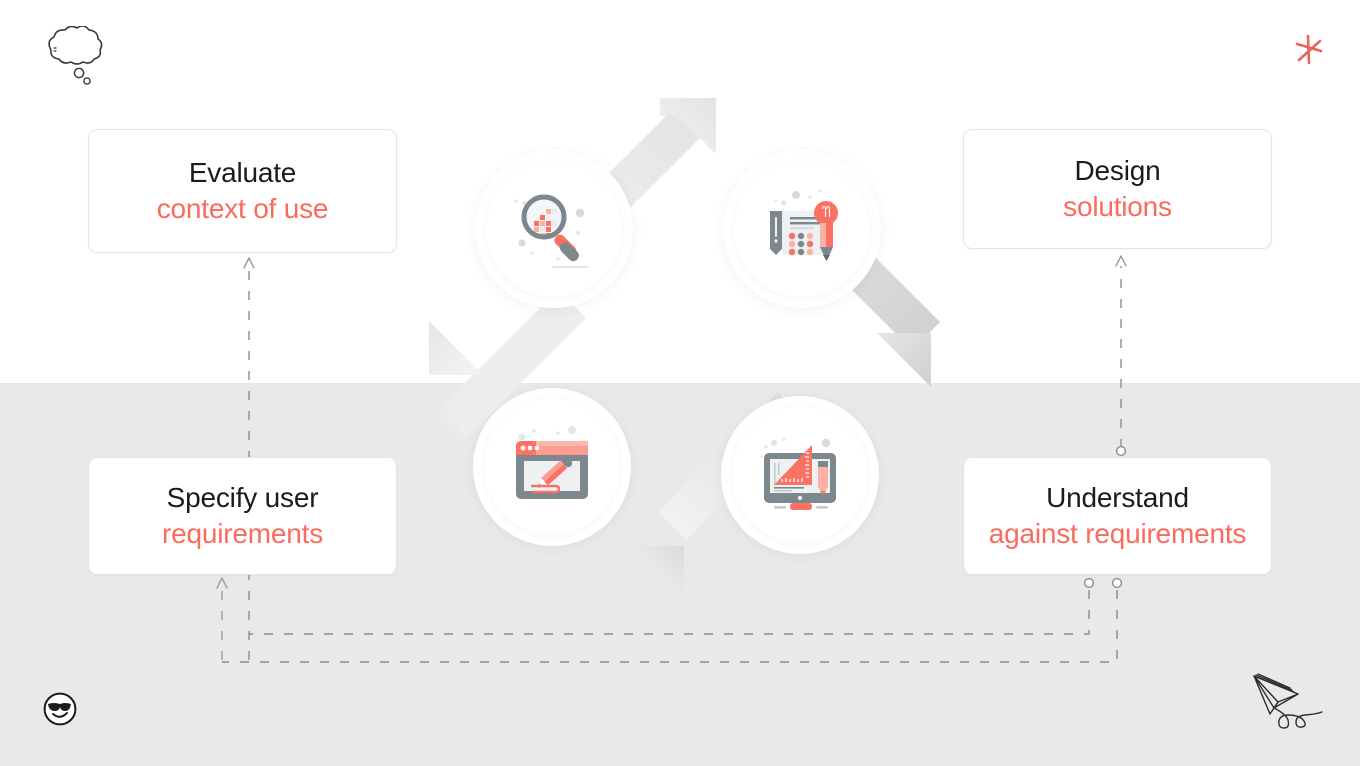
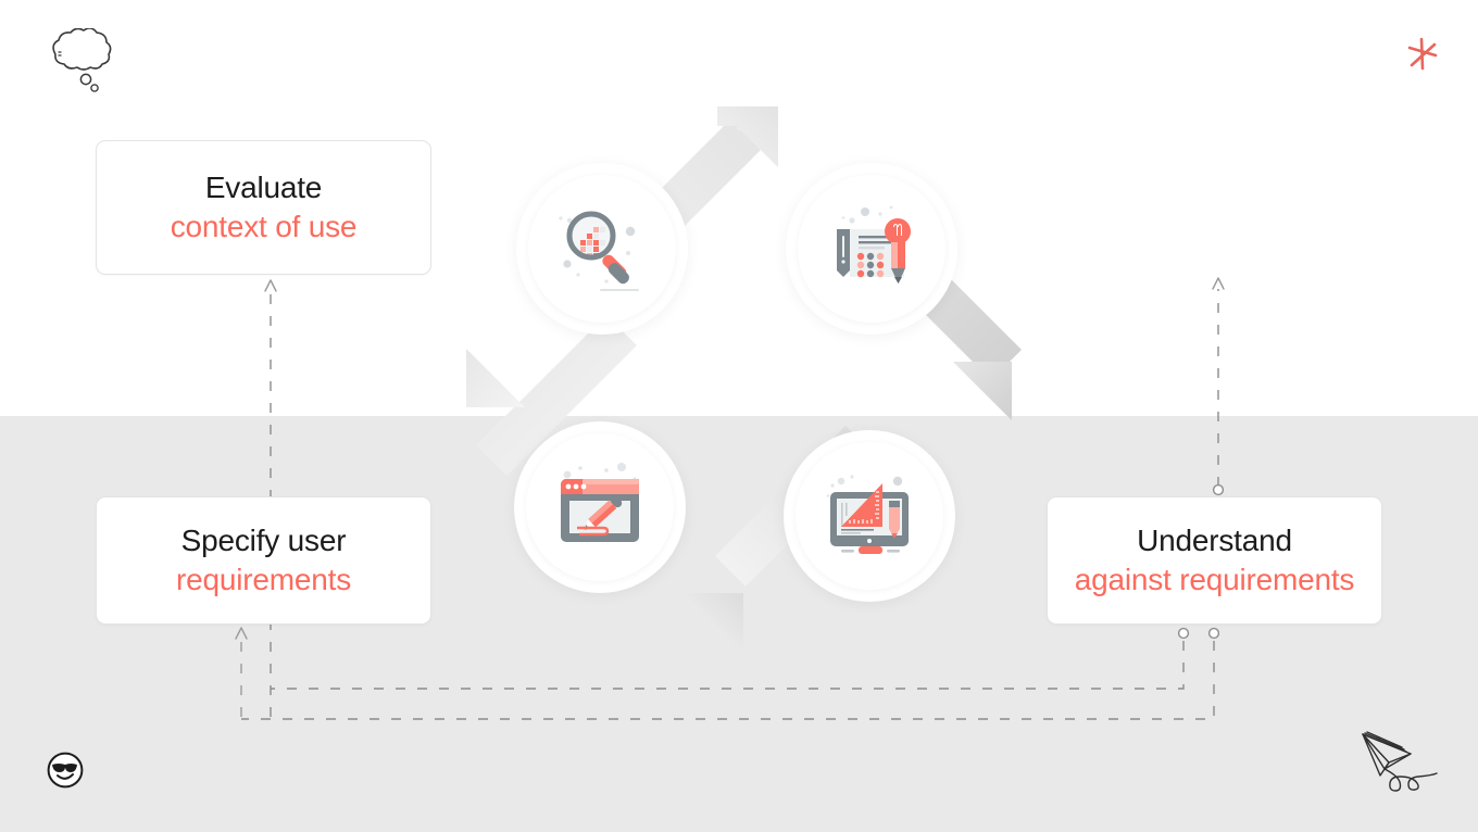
  Evaluate
  context of use
- Design
- solutions
  Specify user
  requirements
  Understand
  against requirements
